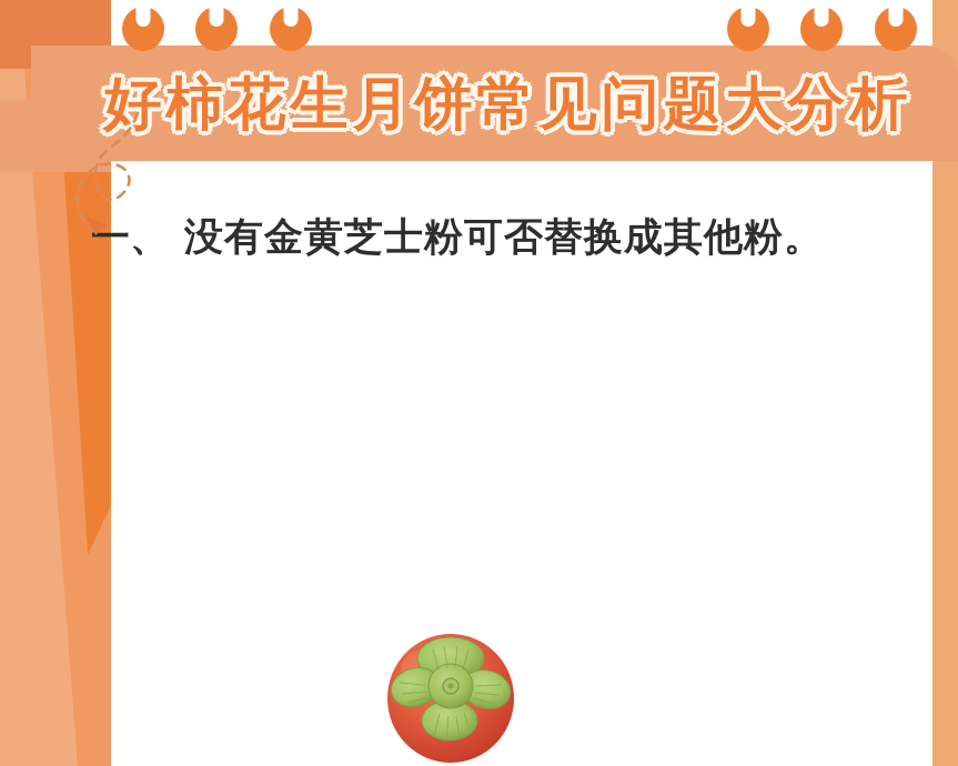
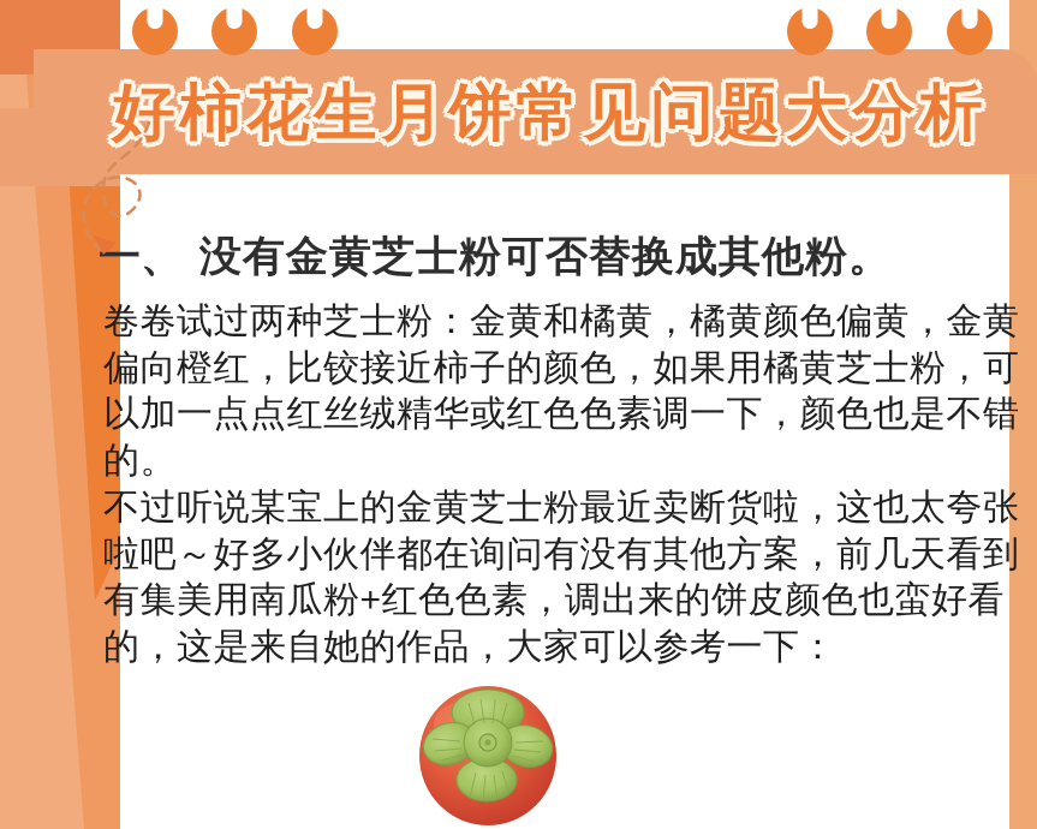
  好柿花生月饼常见问题大分析
  一、 没有金黄芝士粉可否替换成其他粉。
+ 卷卷试过两种芝士粉：金黄和橘黄，橘黄颜色偏黄，金黄偏向橙红，比铰接近柿子的颜色，如果用橘黄芝士粉，可以加一点点红丝绒精华或红色色素调一下，颜色也是不错的。
+ 不过听说某宝上的金黄芝士粉最近卖断货啦，这也太夸张啦吧～好多小伙伴都在询问有没有其他方案，前几天看到有集美用南瓜粉+红色色素，调出来的饼皮颜色也蛮好看的，这是来自她的作品，大家可以参考一下：
